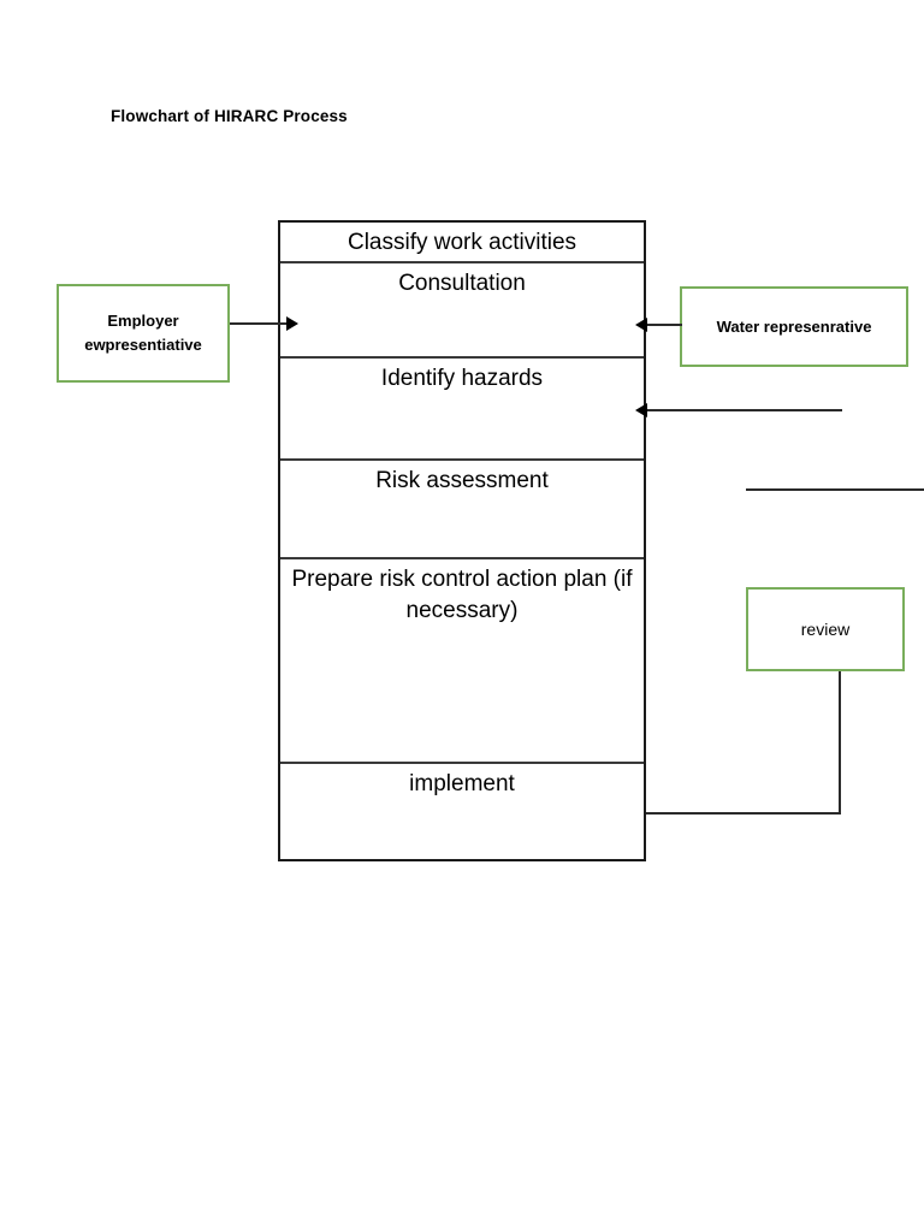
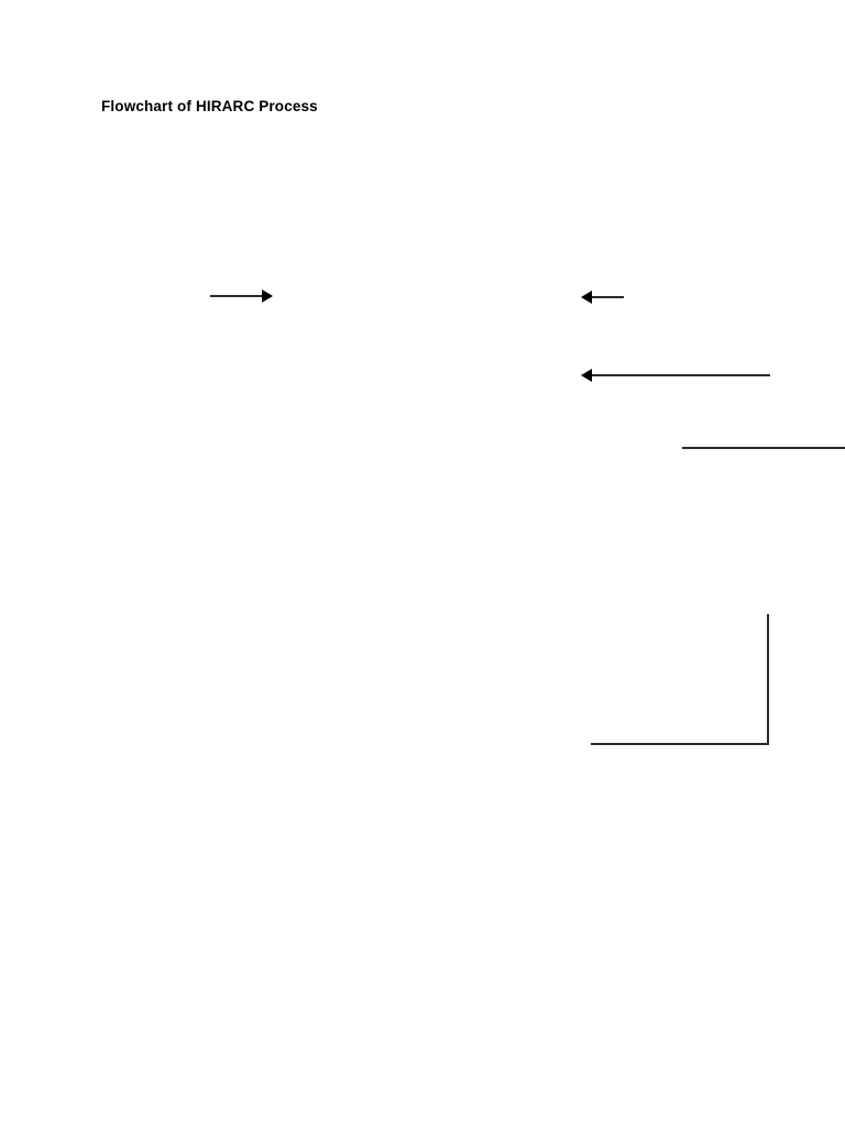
  Flowchart of HIRARC Process
- Classify work activities
- Consultation
- Identify hazards
- Risk assessment
- Prepare risk control action plan (if necessary)
- implement
- Employer ewpresentiative
- Water represenrative
- review
